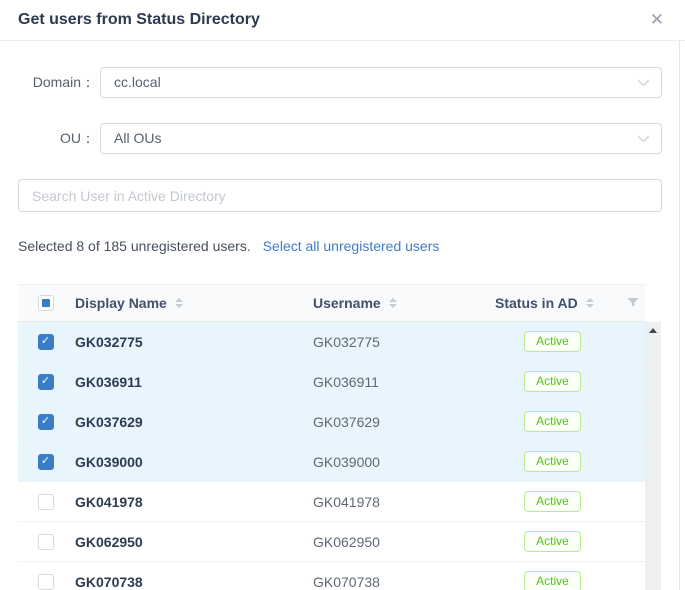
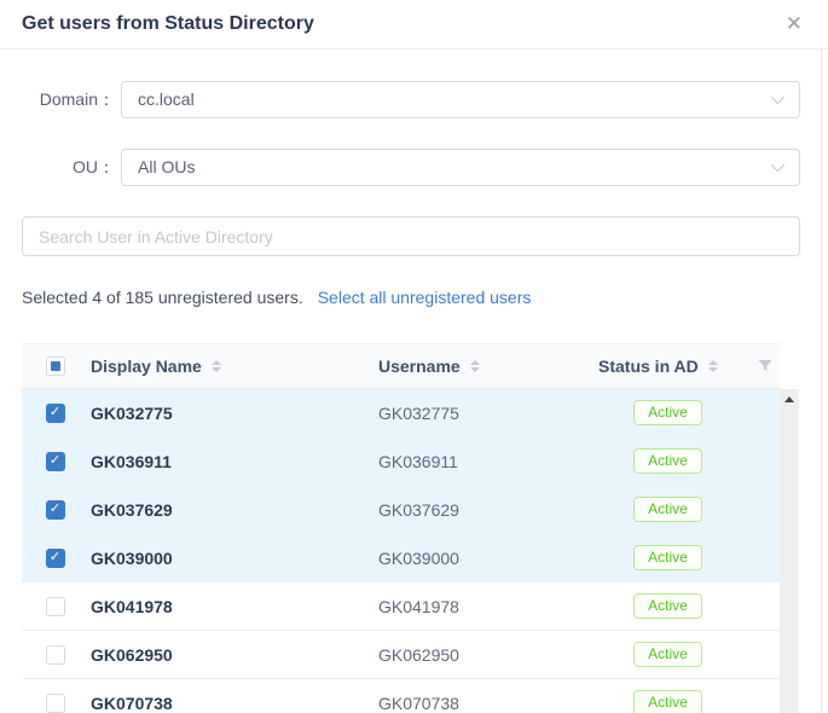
  Get users from Status Directory
  ✕
  Domain：
  cc.local
  OU：
  All OUs
  Search User in Active Directory
- Selected 8 of 185 unregistered users. Select all unregistered users
+ Selected 4 of 185 unregistered users. Select all unregistered users
  Display Name
  Username
  Status in AD
  ✓
  GK032775
  GK032775
  Active
  ✓
  GK036911
  GK036911
  Active
  ✓
  GK037629
  GK037629
  Active
  ✓
  GK039000
  GK039000
  Active
  GK041978
  GK041978
  Active
  GK062950
  GK062950
  Active
  GK070738
  GK070738
  Active
